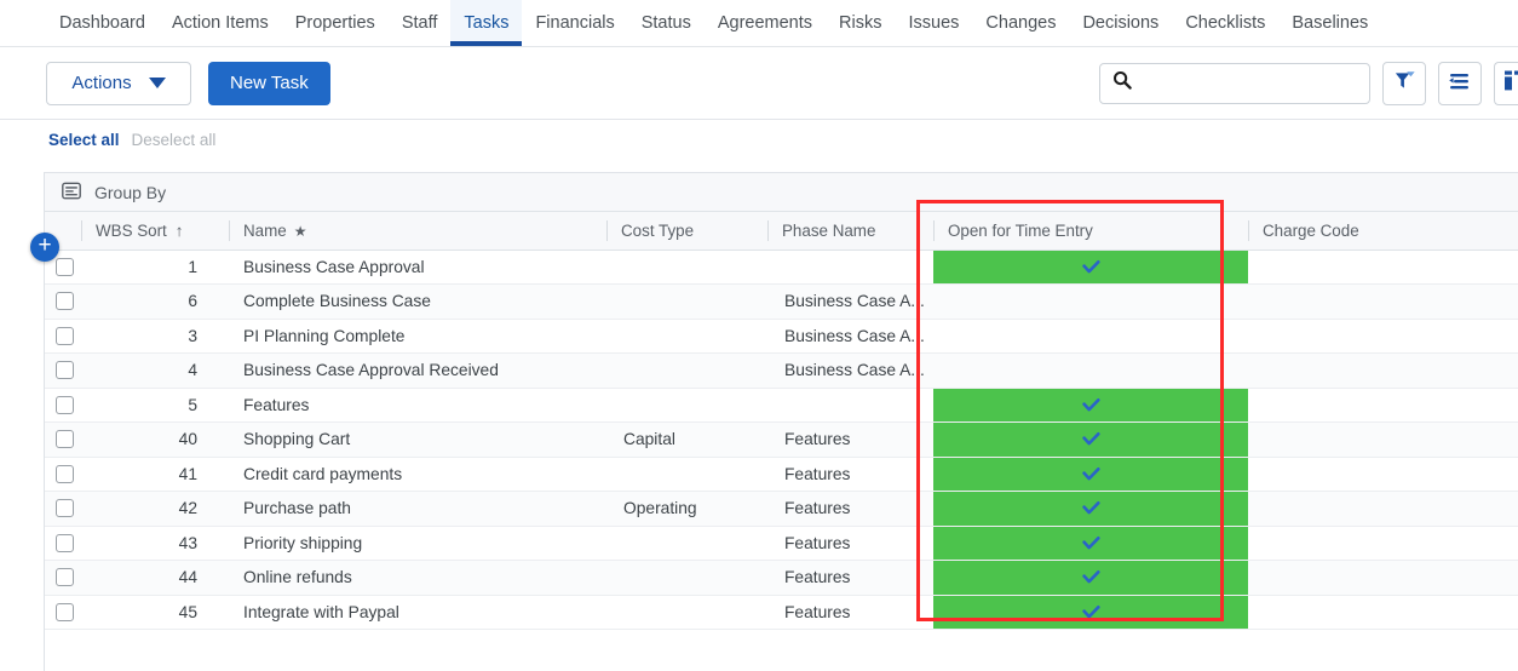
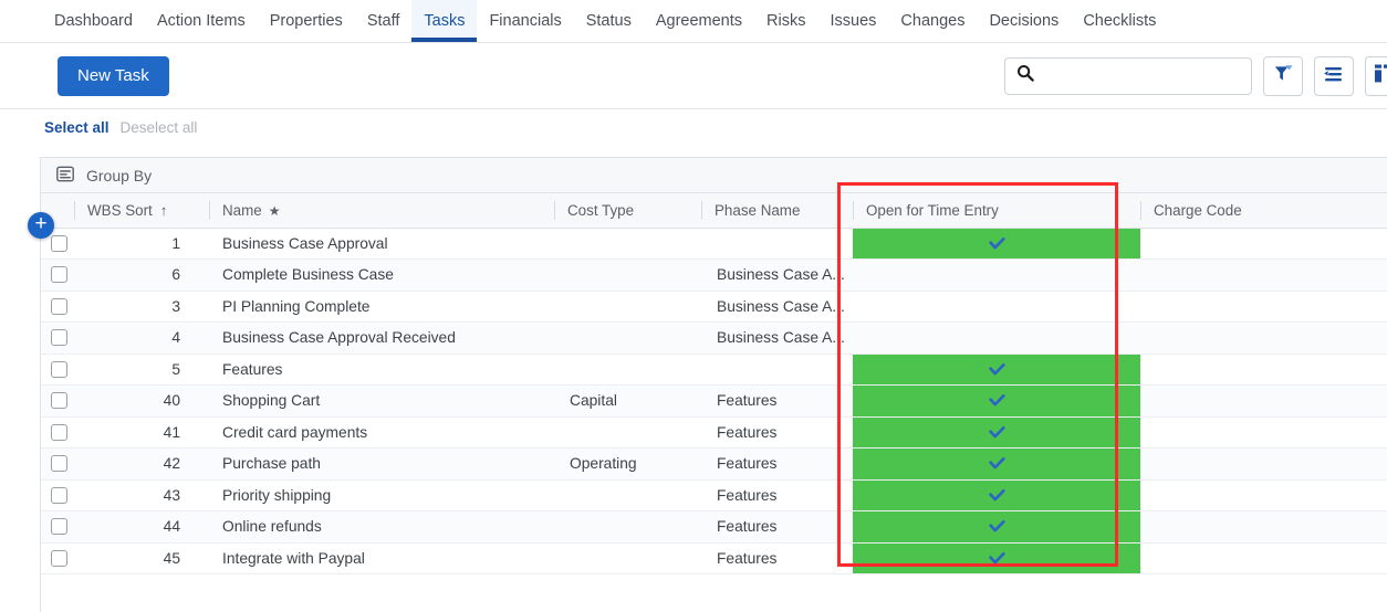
  Dashboard
  Action Items
  Properties
  Staff
  Tasks
  Financials
  Status
  Agreements
  Risks
  Issues
  Changes
  Decisions
  Checklists
- Baselines
- Actions
  New Task
  Select all
  Deselect all
  +
  Group By
  	WBS Sort ↑	Name ★	Cost Type	Phase Name	Open for Time Entry	Charge Code
  	1	Business Case Approval
  	6	Complete Business Case		Business Case A...
  	3	PI Planning Complete		Business Case A...
  	4	Business Case Approval Received		Business Case A...
  	5	Features
  	40	Shopping Cart	Capital	Features
  	41	Credit card payments		Features
  	42	Purchase path	Operating	Features
  	43	Priority shipping		Features
  	44	Online refunds		Features
  	45	Integrate with Paypal		Features
